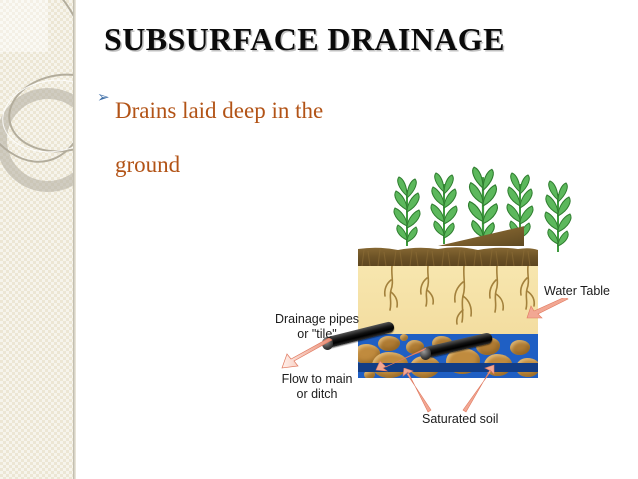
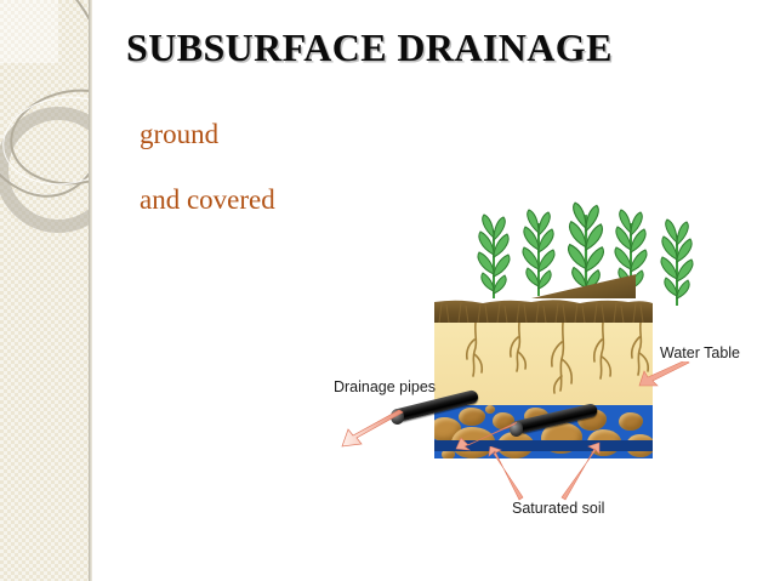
  SUBSURFACE DRAINAGE
- ➢
- Drains laid deep in the
  ground
+ and covered
  Drainage pipes
- or "tile"
- Flow to main
- or ditch
  Water Table
  Saturated soil
